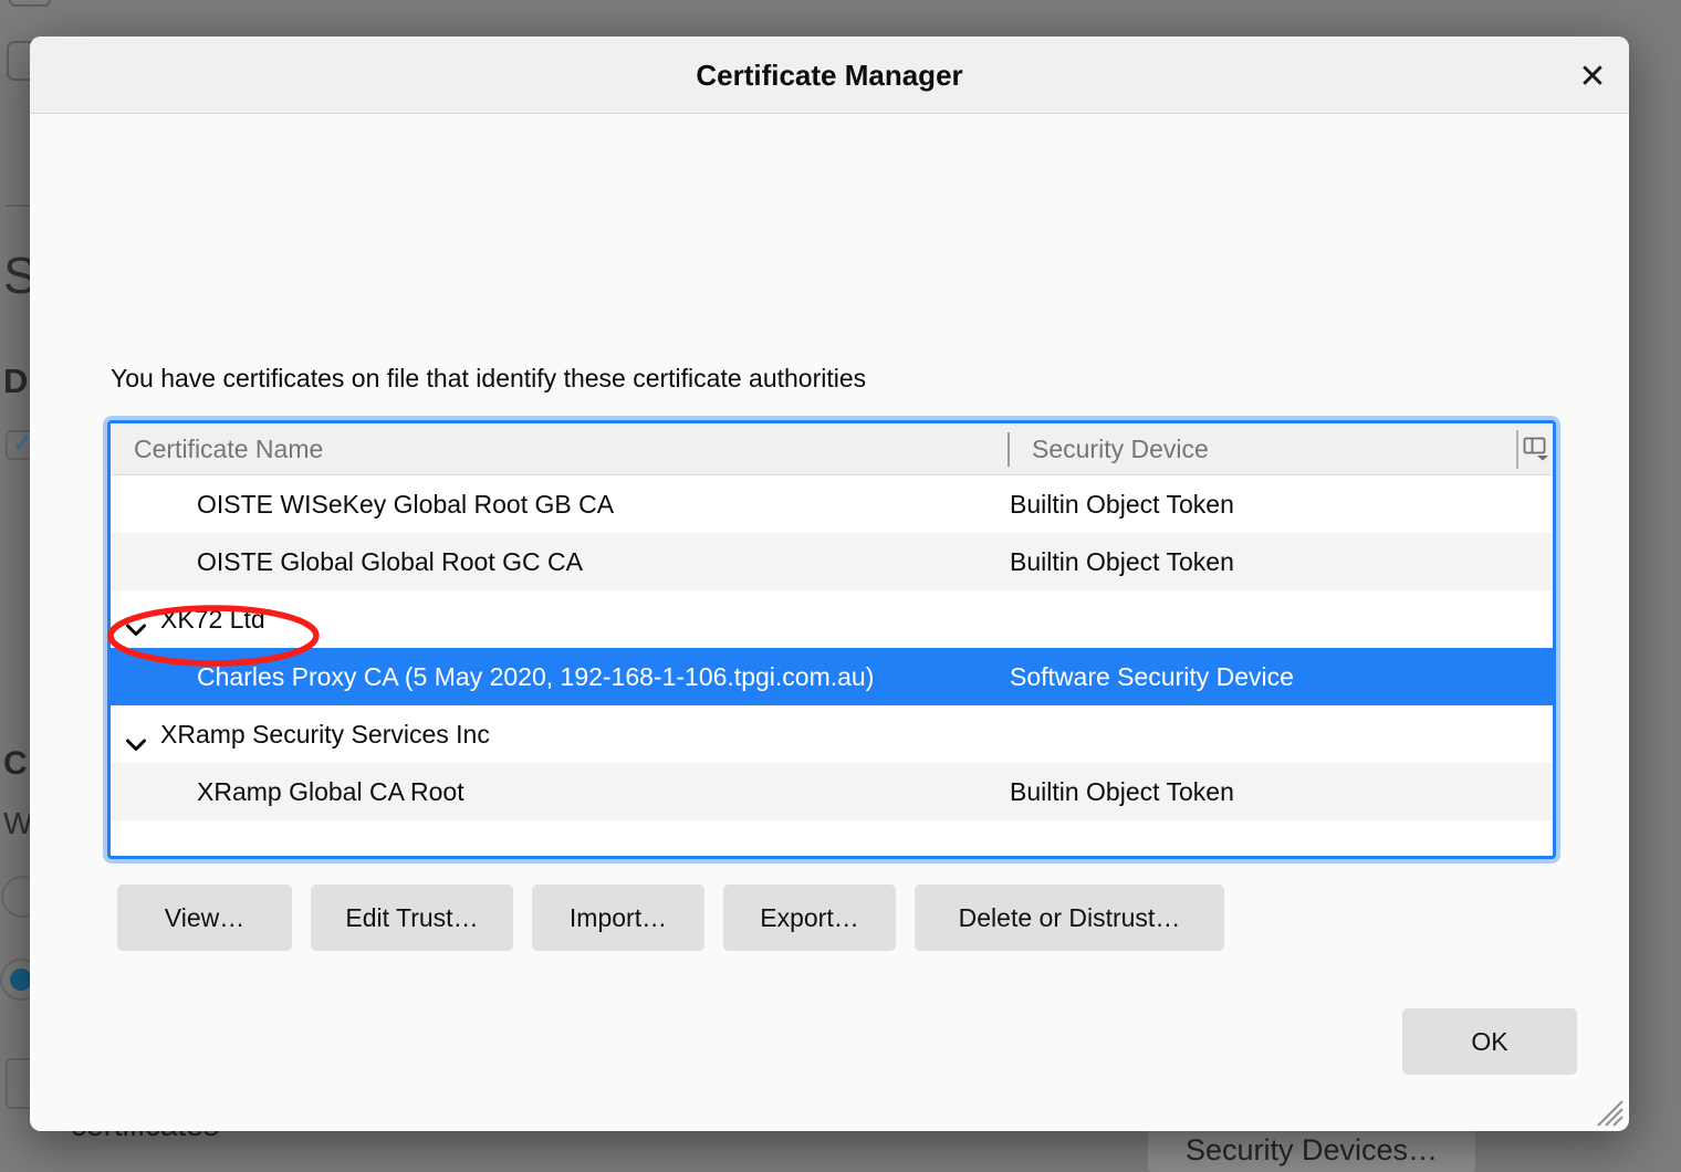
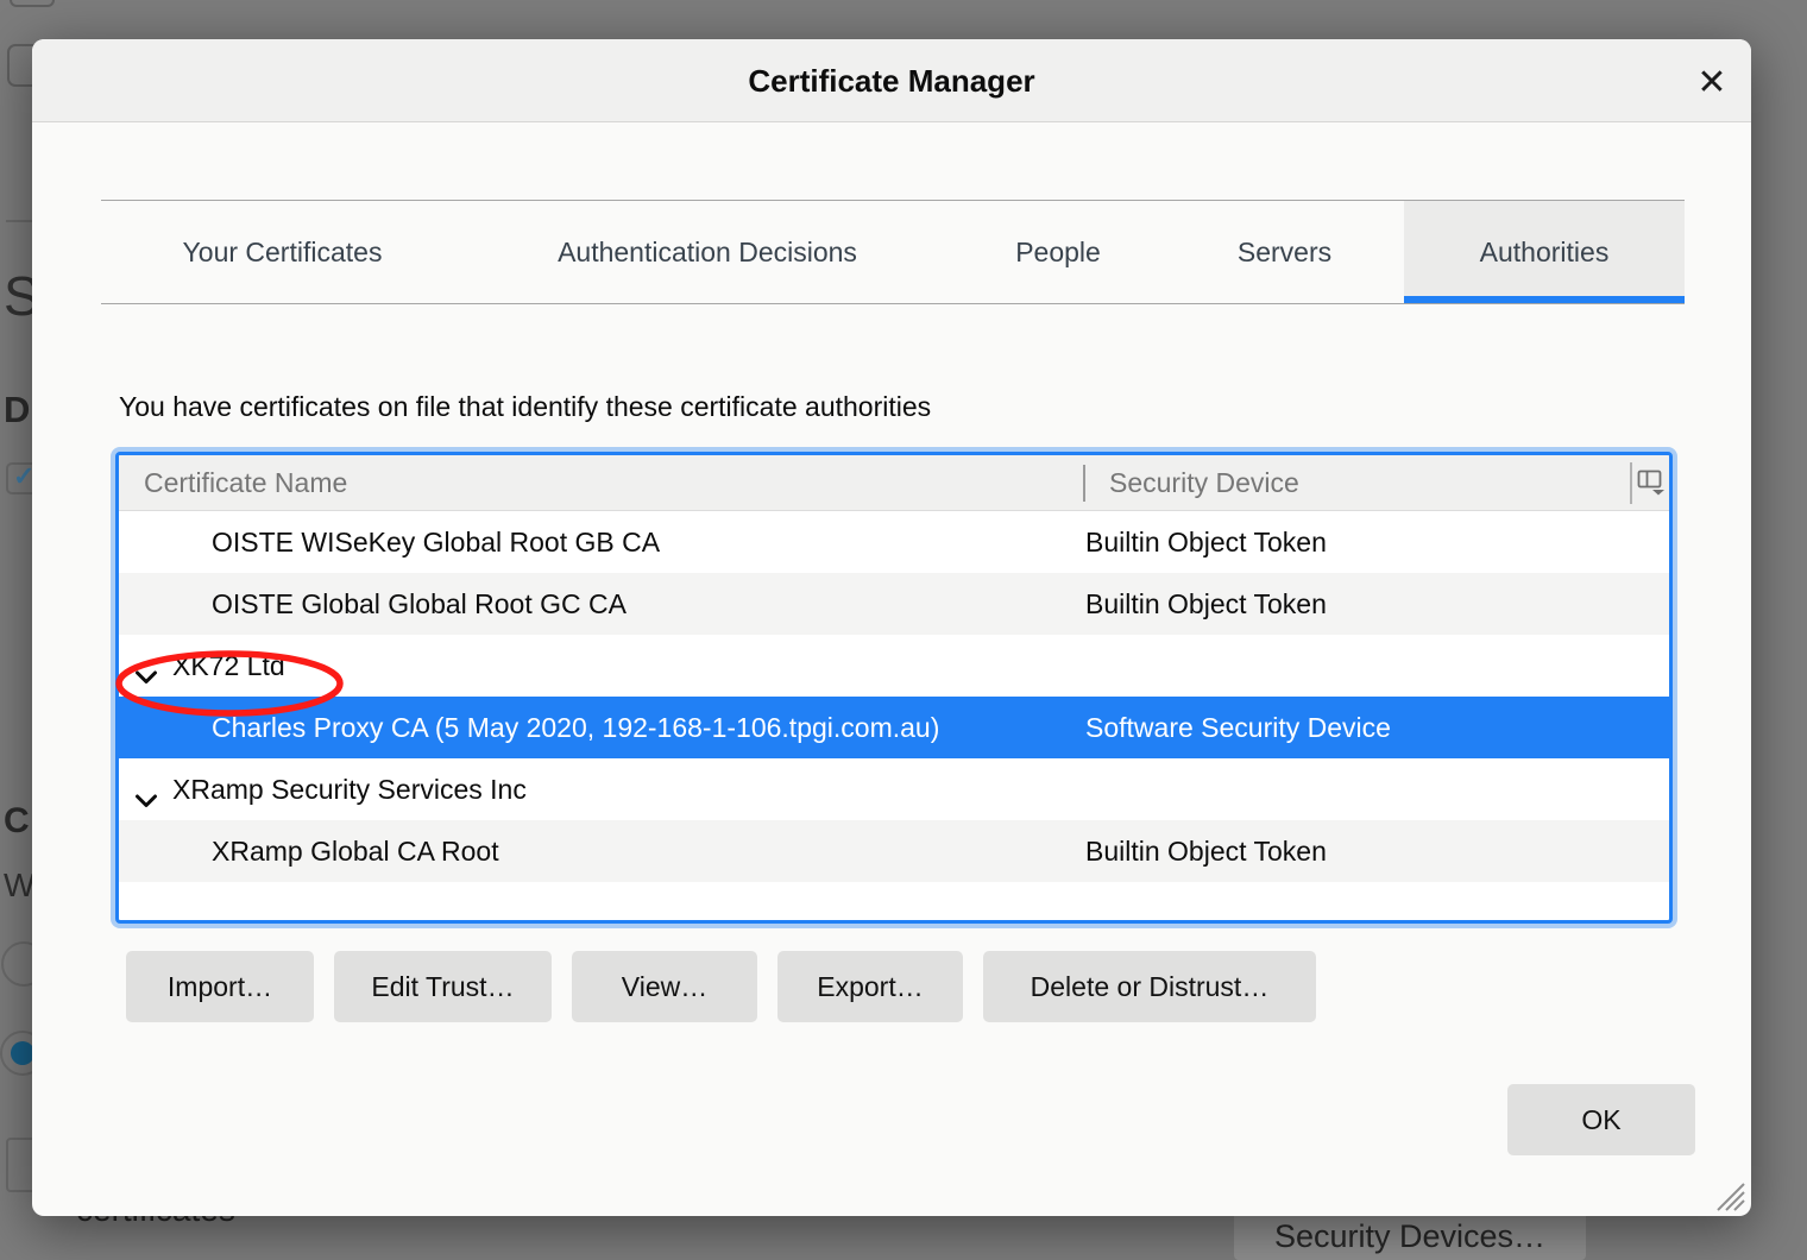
  S
  D
  ✓
  C
  W
  Security Devices…
  Certificate Manager
  ✕
+ Your Certificates
+ Authentication Decisions
+ People
+ Servers
+ Authorities
  You have certificates on file that identify these certificate authorities
  Certificate Name
  Security Device
  OISTE WISeKey Global Root GB CA
  Builtin Object Token
  OISTE Global Global Root GC CA
  Builtin Object Token
  XK72 Ltd
  Charles Proxy CA (5 May 2020, 192-168-1-106.tpgi.com.au)
  Software Security Device
  XRamp Security Services Inc
  XRamp Global CA Root
  Builtin Object Token
- View…
+ Import…
  Edit Trust…
- Import…
+ View…
  Export…
  Delete or Distrust…
  OK
